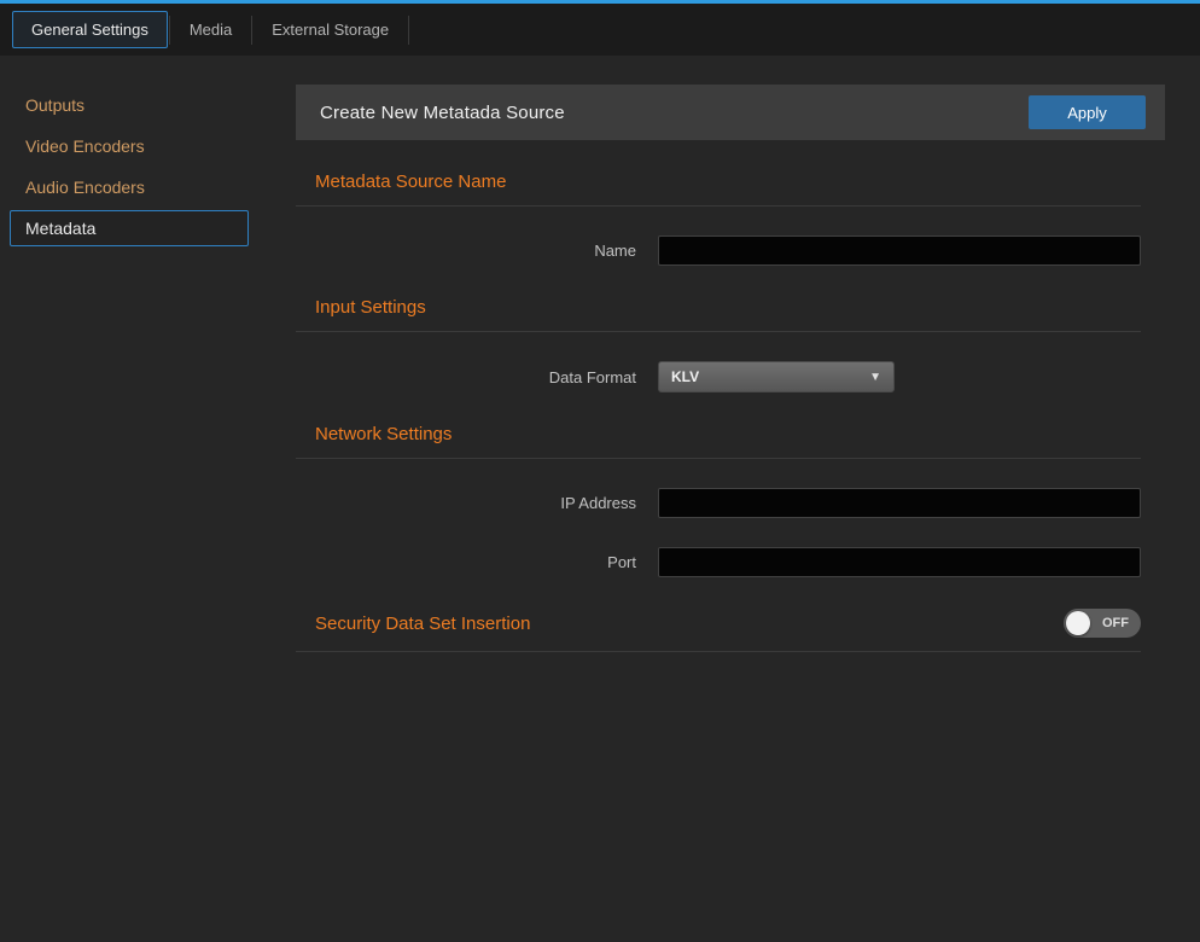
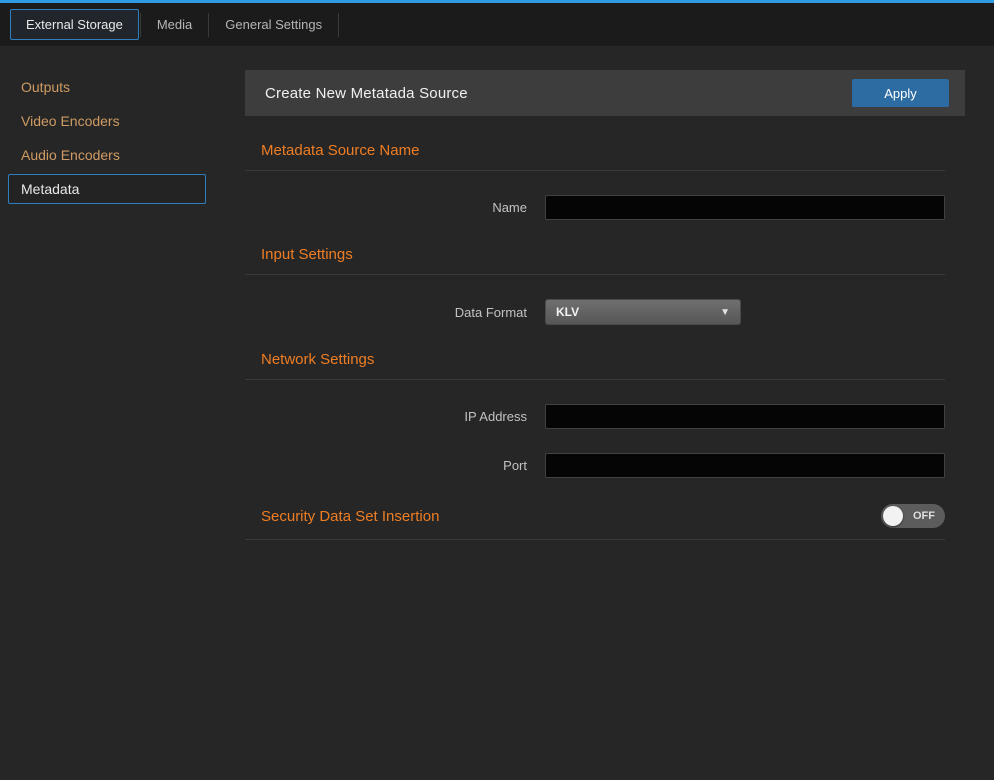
- General Settings
+ External Storage
  Media
- External Storage
+ General Settings
  Outputs
  Video Encoders
  Audio Encoders
  Metadata
  Create New Metatada Source
  Apply
  Metadata Source Name
  Name
  Input Settings
  Data Format
  KLV
  ▼
  Network Settings
  IP Address
  Port
  Security Data Set Insertion
  OFF
